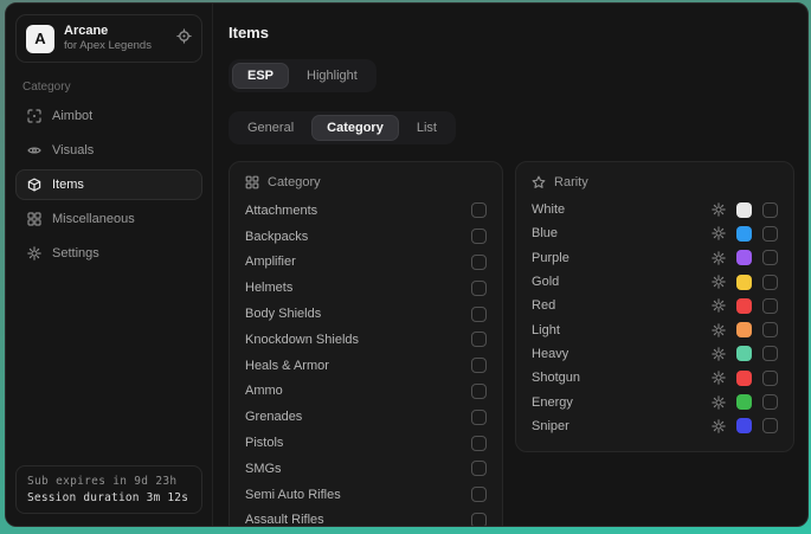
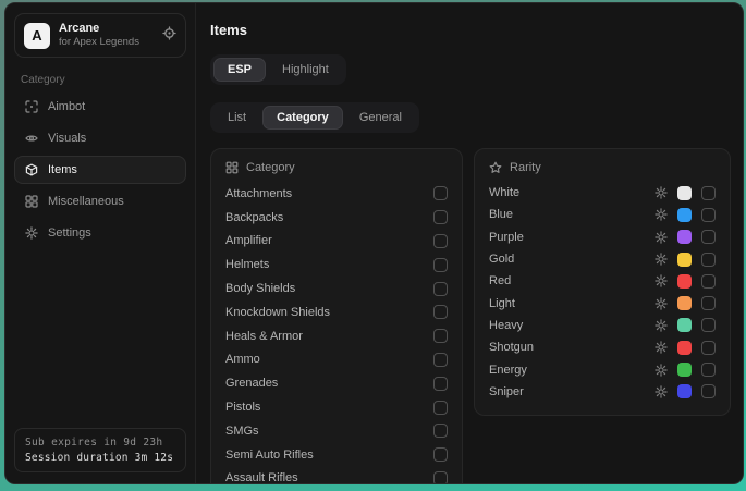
  A
  Arcane
  for Apex Legends
  Category
  Aimbot
  Visuals
  Items
  Miscellaneous
  Settings
  Sub expires in 9d 23h
  Session duration 3m 12s
  Items
  ESP
  Highlight
- General
+ List
  Category
- List
+ General
  Category
  Attachments
  Backpacks
  Amplifier
  Helmets
  Body Shields
  Knockdown Shields
  Heals & Armor
  Ammo
  Grenades
  Pistols
  SMGs
  Semi Auto Rifles
  Assault Rifles
  Rarity
  White
  Blue
  Purple
  Gold
  Red
  Light
  Heavy
  Shotgun
  Energy
  Sniper
